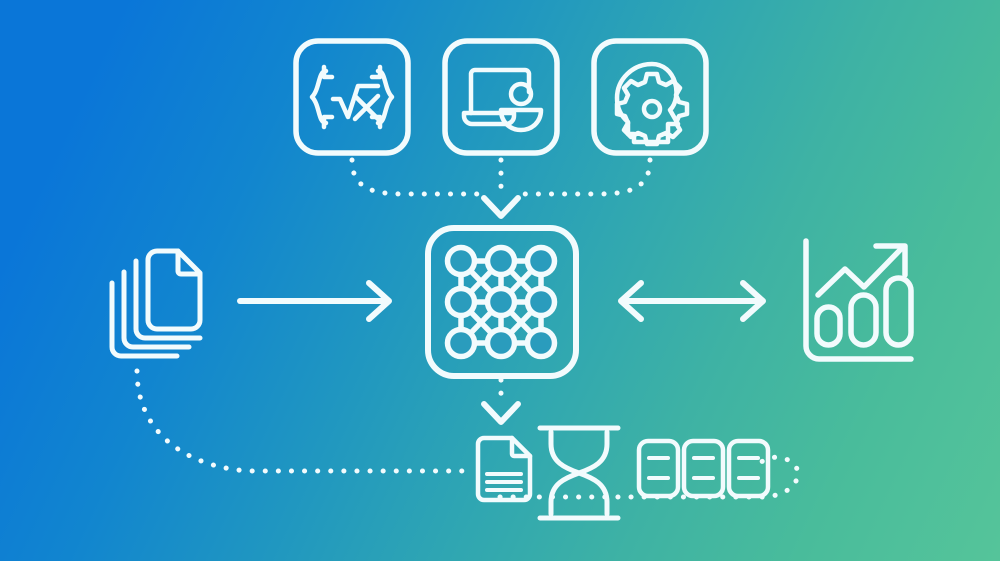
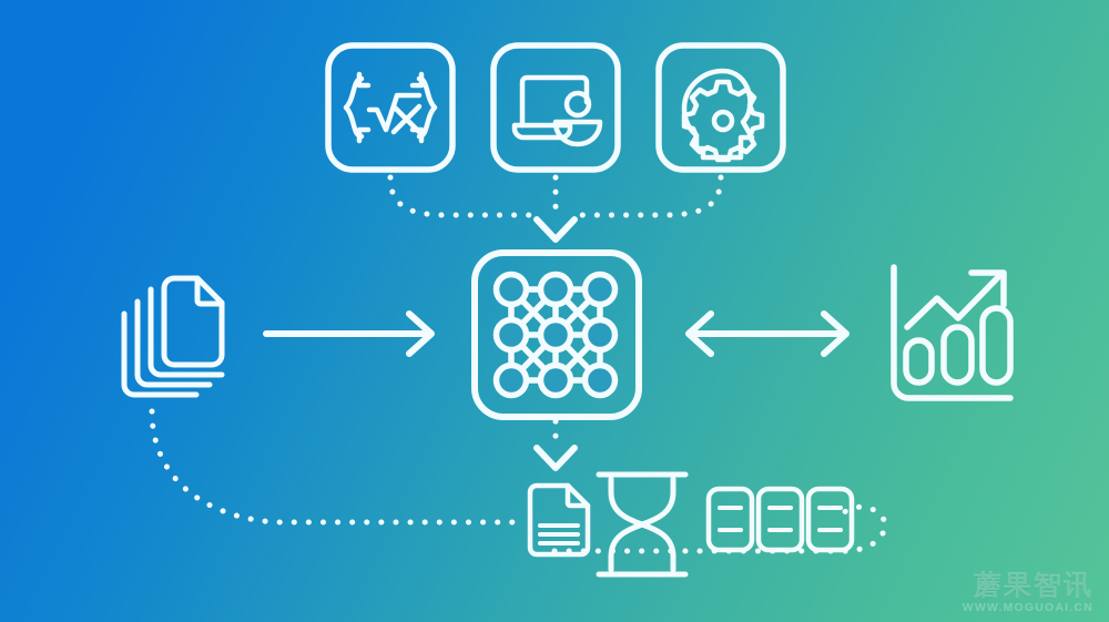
+ 蘑果智讯
+ WWW.MOGUOAI.CN
